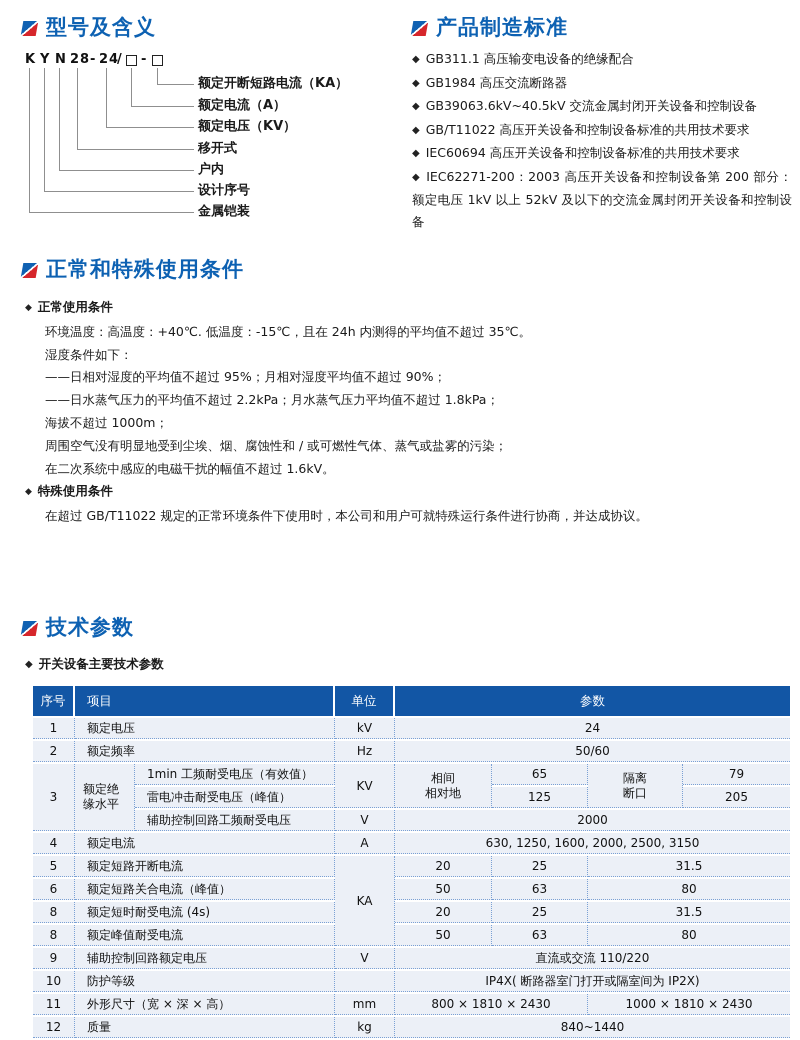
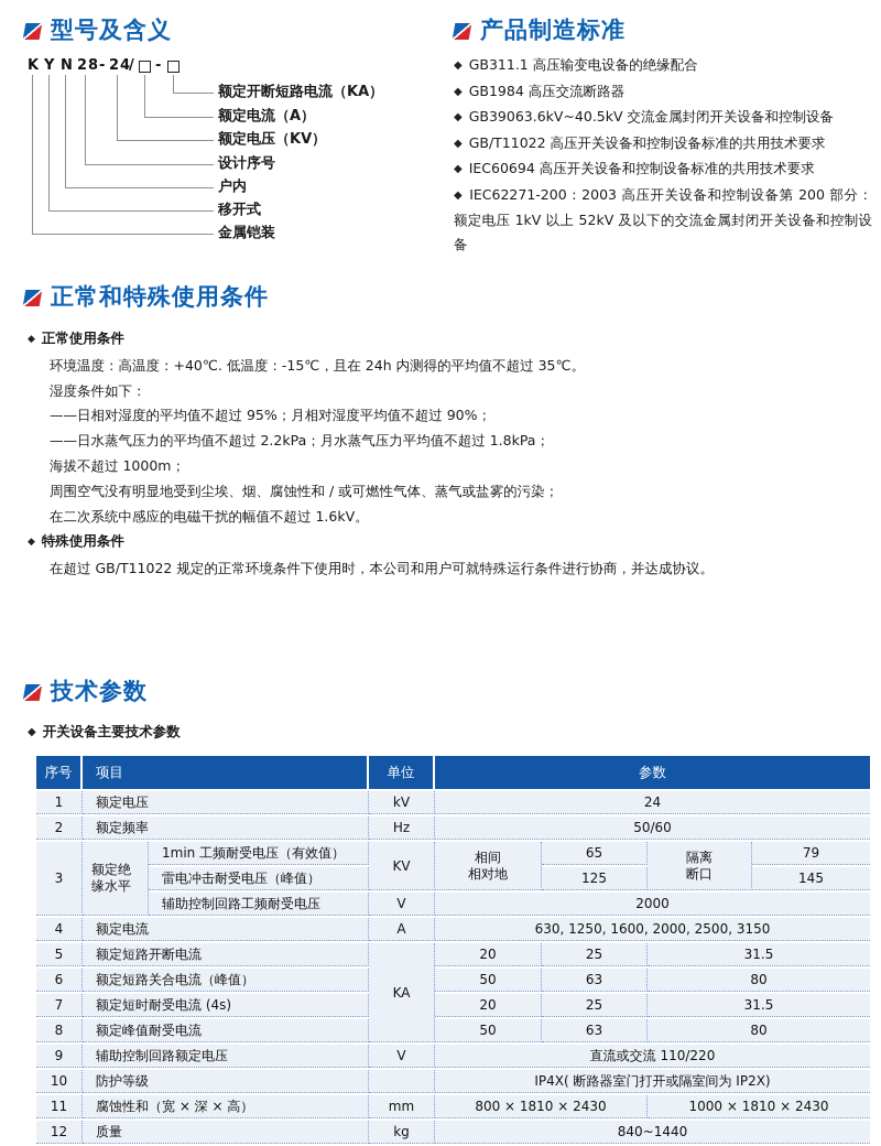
  型号及含义
  K
  Y
  N
  28
  -
  24
  /
  -
  额定开断短路电流（KA）
  额定电流（A）
  额定电压（KV）
- 移开式
+ 设计序号
  户内
- 设计序号
+ 移开式
  金属铠装
  产品制造标准
  ◆ GB311.1 高压输变电设备的绝缘配合
  ◆ GB1984 高压交流断路器
  ◆ GB39063.6kV~40.5kV 交流金属封闭开关设备和控制设备
  ◆ GB/T11022 高压开关设备和控制设备标准的共用技术要求
  ◆ IEC60694 高压开关设备和控制设备标准的共用技术要求
  ◆ IEC62271-200：2003 高压开关设备和控制设备第 200 部分：额定电压 1kV 以上 52kV 及以下的交流金属封闭开关设备和控制设备
  正常和特殊使用条件
  ◆ 正常使用条件
  环境温度：高温度：+40℃. 低温度：-15℃，且在 24h 内测得的平均值不超过 35℃。
  湿度条件如下：
  ——日相对湿度的平均值不超过 95%；月相对湿度平均值不超过 90%；
  ——日水蒸气压力的平均值不超过 2.2kPa；月水蒸气压力平均值不超过 1.8kPa；
  海拔不超过 1000m；
  周围空气没有明显地受到尘埃、烟、腐蚀性和 / 或可燃性气体、蒸气或盐雾的污染；
  在二次系统中感应的电磁干扰的幅值不超过 1.6kV。
  ◆ 特殊使用条件
  在超过 GB/T11022 规定的正常环境条件下使用时，本公司和用户可就特殊运行条件进行协商，并达成协议。
  技术参数
  ◆ 开关设备主要技术参数
  序号	项目	单位	参数
  1	额定电压	kV	24
  2	额定频率	Hz	50/60
  3	额定绝 缘水平	1min 工频耐受电压（有效值）	KV	相间 相对地	65	隔离 断口	79
- 雷电冲击耐受电压（峰值）	125	205
+ 雷电冲击耐受电压（峰值）	125	145
  辅助控制回路工频耐受电压	V	2000
  4	额定电流	A	630, 1250, 1600, 2000, 2500, 3150
  5	额定短路开断电流	KA	20	25	31.5
  6	额定短路关合电流（峰值）	50	63	80
- 8	额定短时耐受电流 (4s)	20	25	31.5
+ 7	额定短时耐受电流 (4s)	20	25	31.5
  8	额定峰值耐受电流	50	63	80
  9	辅助控制回路额定电压	V	直流或交流 110/220
  10	防护等级		IP4X( 断路器室门打开或隔室间为 IP2X)
- 11	外形尺寸（宽 × 深 × 高）	mm	800 × 1810 × 2430	1000 × 1810 × 2430
+ 11	腐蚀性和（宽 × 深 × 高）	mm	800 × 1810 × 2430	1000 × 1810 × 2430
  12	质量	kg	840~1440
